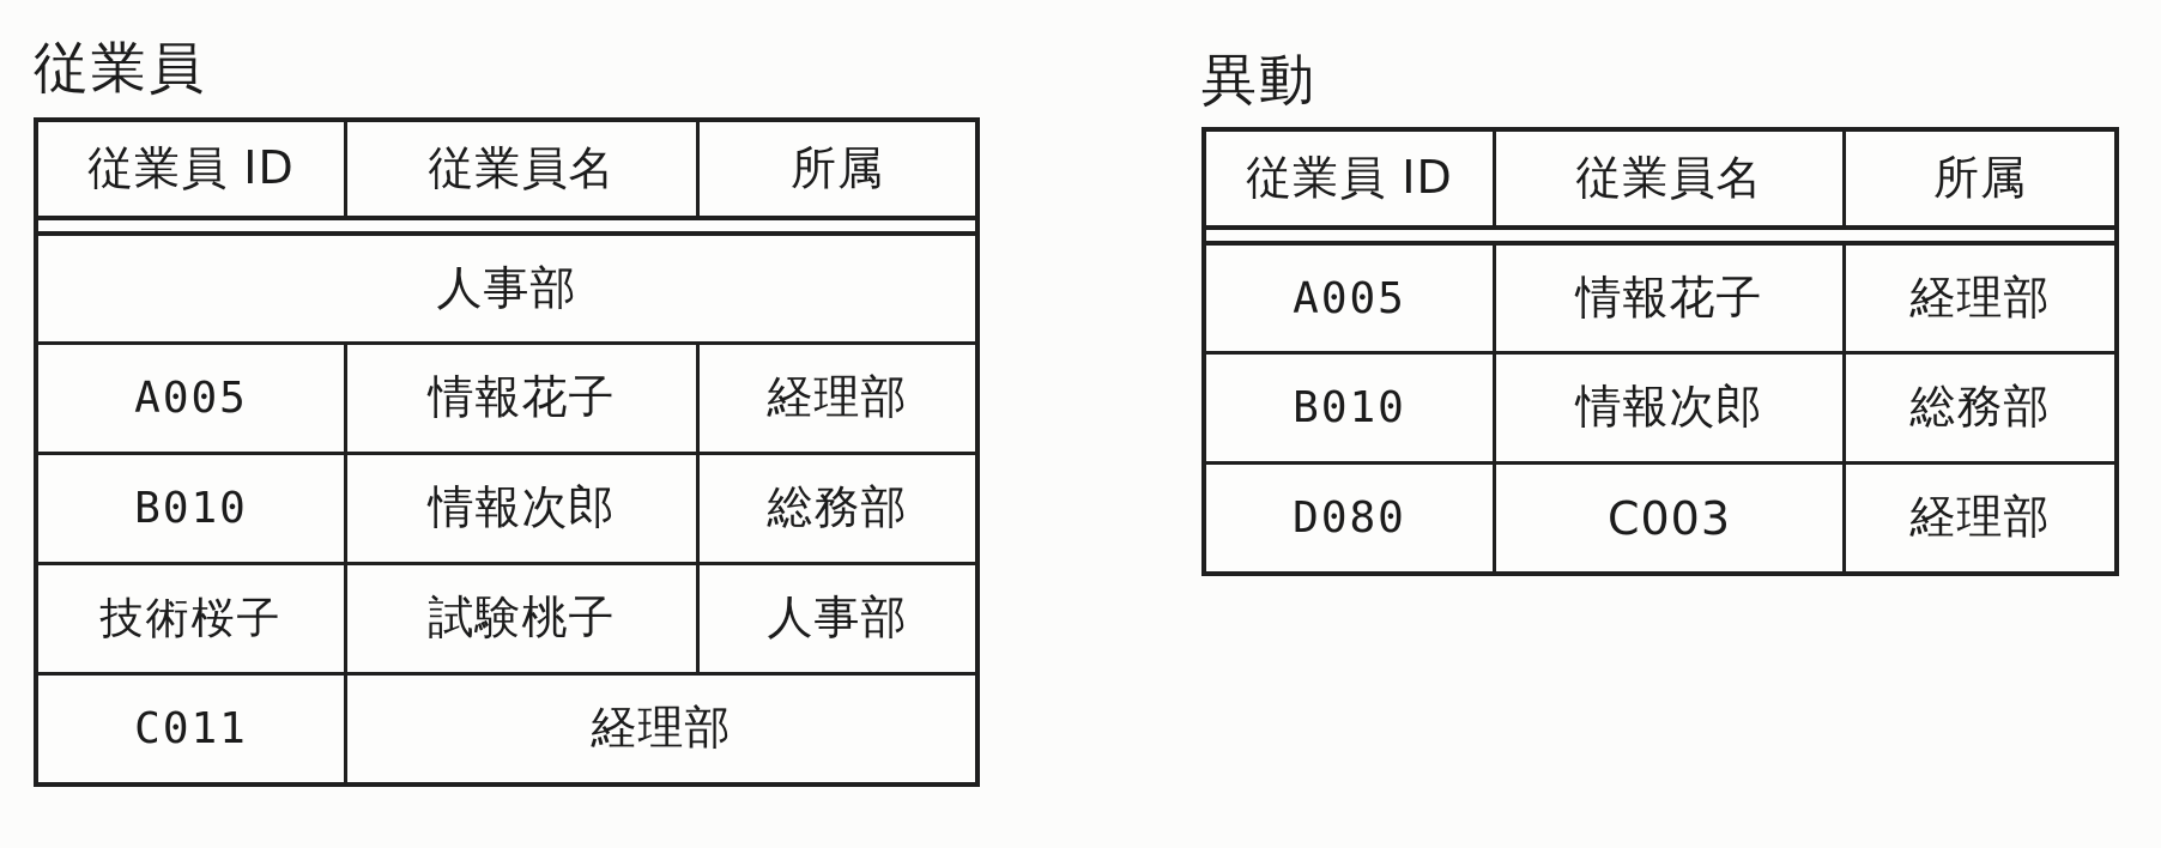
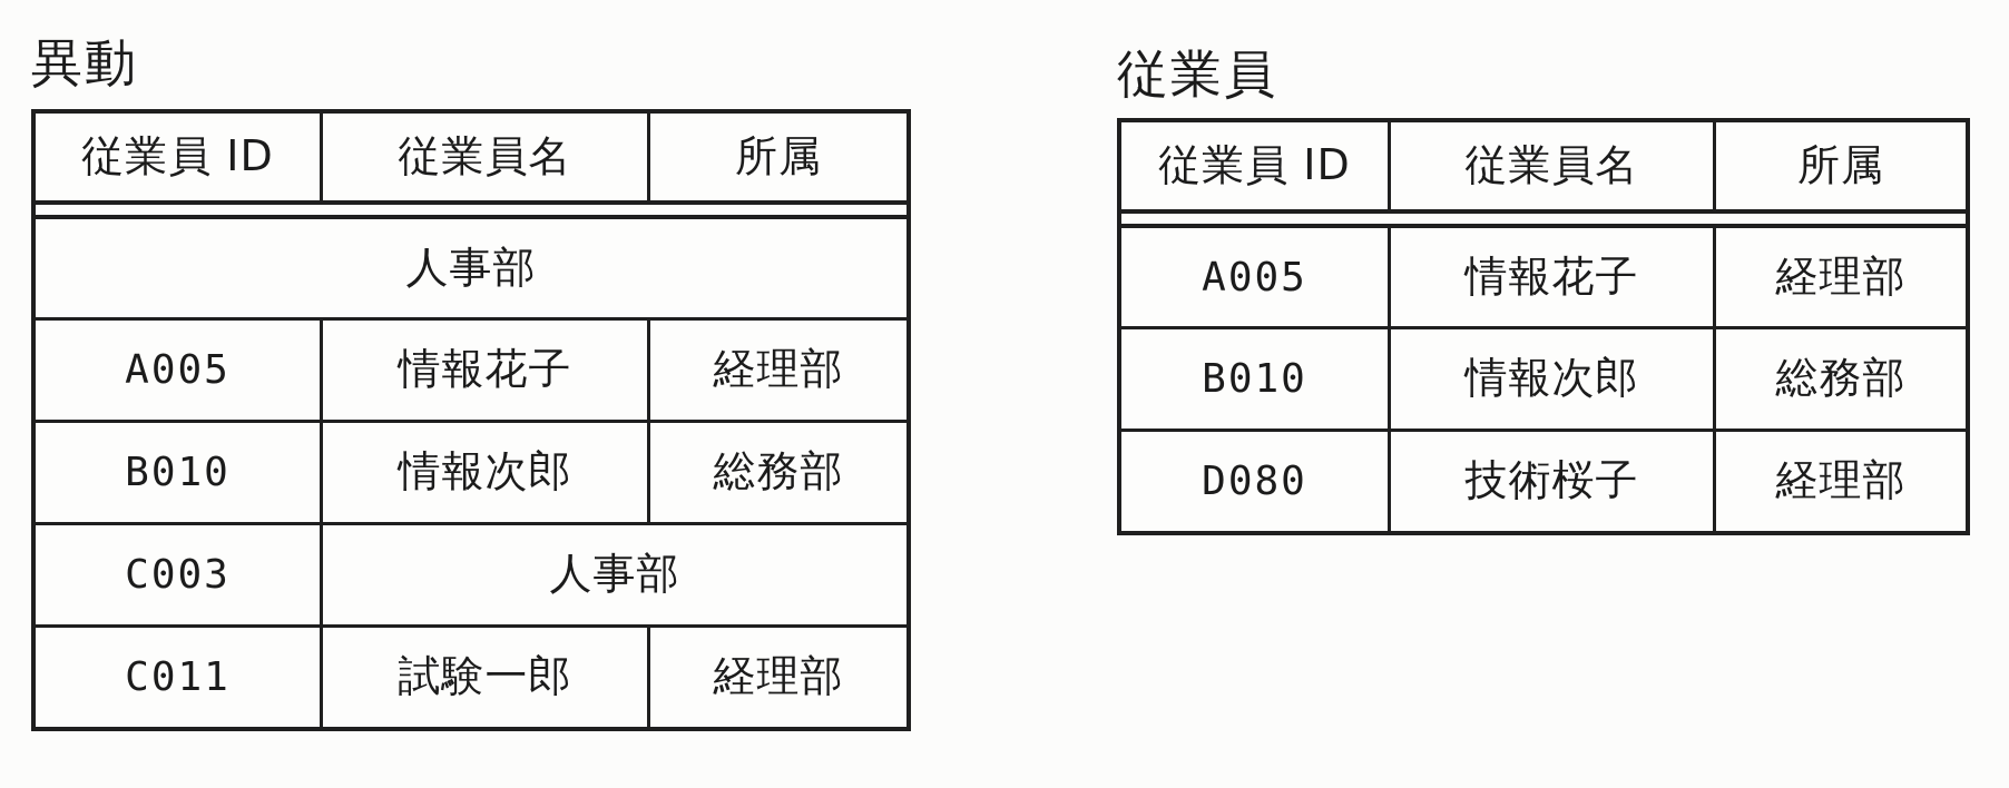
- 従業員
+ 異動
  従業員 ID
  従業員名
  所属
  人事部
  A005
  情報花子
  経理部
  B010
  情報次郎
  総務部
- 技術桜子
+ C003
- 試験桃子
  人事部
  C011
+ 試験一郎
  経理部
- 異動
+ 従業員
  従業員 ID
  従業員名
  所属
  A005
  情報花子
  経理部
  B010
  情報次郎
  総務部
  D080
- C003
+ 技術桜子
  経理部
